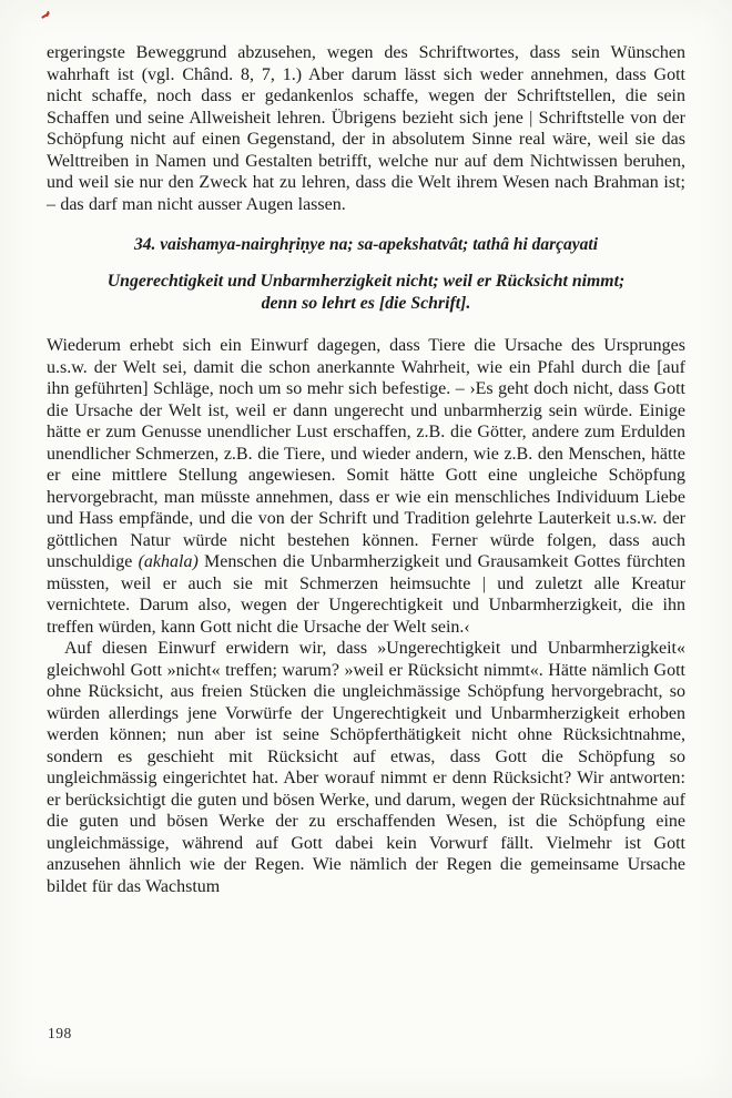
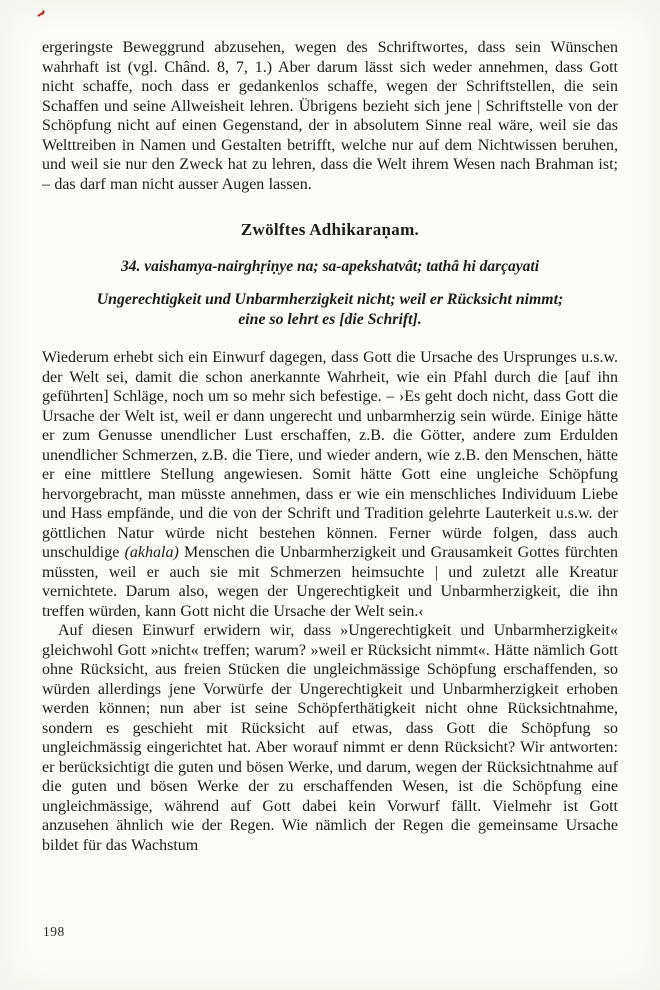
  ergeringste Beweggrund abzusehen, wegen des Schriftwortes, dass sein Wünschen wahrhaft ist (vgl. Chând. 8, 7, 1.) Aber darum lässt sich weder annehmen, dass Gott nicht schaffe, noch dass er gedankenlos schaffe, wegen der Schriftstellen, die sein Schaffen und seine Allweisheit lehren. Übrigens bezieht sich jene | Schriftstelle von der Schöpfung nicht auf einen Gegenstand, der in absolutem Sinne real wäre, weil sie das Welttreiben in Namen und Gestalten betrifft, welche nur auf dem Nichtwissen beruhen, und weil sie nur den Zweck hat zu lehren, dass die Welt ihrem Wesen nach Brahman ist; – das darf man nicht ausser Augen lassen.
+ Zwölftes Adhikaraṇam.
  34. vaishamya-nairghṛiṇye na; sa-apekshatvât; tathâ hi darçayati
  Ungerechtigkeit und Unbarmherzigkeit nicht; weil er Rücksicht nimmt;
- denn so lehrt es [die Schrift].
+ eine so lehrt es [die Schrift].
- Wiederum erhebt sich ein Einwurf dagegen, dass Tiere die Ursache des Ursprunges u.s.w. der Welt sei, damit die schon anerkannte Wahrheit, wie ein Pfahl durch die [auf ihn geführten] Schläge, noch um so mehr sich befestige. – ›Es geht doch nicht, dass Gott die Ursache der Welt ist, weil er dann ungerecht und unbarmherzig sein würde. Einige hätte er zum Genusse unendlicher Lust erschaffen, z.B. die Götter, andere zum Erdulden unendlicher Schmerzen, z.B. die Tiere, und wieder andern, wie z.B. den Menschen, hätte er eine mittlere Stellung angewiesen. Somit hätte Gott eine ungleiche Schöpfung hervorgebracht, man müsste annehmen, dass er wie ein menschliches Individuum Liebe und Hass empfände, und die von der Schrift und Tradition gelehrte Lauterkeit u.s.w. der göttlichen Natur würde nicht bestehen können. Ferner würde folgen, dass auch unschuldige (akhala) Menschen die Unbarmherzigkeit und Grausamkeit Gottes fürchten müssten, weil er auch sie mit Schmerzen heimsuchte | und zuletzt alle Kreatur vernichtete. Darum also, wegen der Ungerechtigkeit und Unbarmherzigkeit, die ihn treffen würden, kann Gott nicht die Ursache der Welt sein.‹
+ Wiederum erhebt sich ein Einwurf dagegen, dass Gott die Ursache des Ursprunges u.s.w. der Welt sei, damit die schon anerkannte Wahrheit, wie ein Pfahl durch die [auf ihn geführten] Schläge, noch um so mehr sich befestige. – ›Es geht doch nicht, dass Gott die Ursache der Welt ist, weil er dann ungerecht und unbarmherzig sein würde. Einige hätte er zum Genusse unendlicher Lust erschaffen, z.B. die Götter, andere zum Erdulden unendlicher Schmerzen, z.B. die Tiere, und wieder andern, wie z.B. den Menschen, hätte er eine mittlere Stellung angewiesen. Somit hätte Gott eine ungleiche Schöpfung hervorgebracht, man müsste annehmen, dass er wie ein menschliches Individuum Liebe und Hass empfände, und die von der Schrift und Tradition gelehrte Lauterkeit u.s.w. der göttlichen Natur würde nicht bestehen können. Ferner würde folgen, dass auch unschuldige (akhala) Menschen die Unbarmherzigkeit und Grausamkeit Gottes fürchten müssten, weil er auch sie mit Schmerzen heimsuchte | und zuletzt alle Kreatur vernichtete. Darum also, wegen der Ungerechtigkeit und Unbarmherzigkeit, die ihn treffen würden, kann Gott nicht die Ursache der Welt sein.‹
- Auf diesen Einwurf erwidern wir, dass »Ungerechtigkeit und Unbarmherzigkeit« gleichwohl Gott »nicht« treffen; warum? »weil er Rücksicht nimmt«. Hätte nämlich Gott ohne Rücksicht, aus freien Stücken die ungleichmässige Schöpfung hervorgebracht, so würden allerdings jene Vorwürfe der Ungerechtigkeit und Unbarmherzigkeit erhoben werden können; nun aber ist seine Schöpferthätigkeit nicht ohne Rücksichtnahme, sondern es geschieht mit Rücksicht auf etwas, dass Gott die Schöpfung so ungleichmässig eingerichtet hat. Aber worauf nimmt er denn Rücksicht? Wir antworten: er berücksichtigt die guten und bösen Werke, und darum, wegen der Rücksichtnahme auf die guten und bösen Werke der zu erschaffenden Wesen, ist die Schöpfung eine ungleichmässige, während auf Gott dabei kein Vorwurf fällt. Vielmehr ist Gott anzusehen ähnlich wie der Regen. Wie nämlich der Regen die gemeinsame Ursache bildet für das Wachstum
+ Auf diesen Einwurf erwidern wir, dass »Ungerechtigkeit und Unbarmherzigkeit« gleichwohl Gott »nicht« treffen; warum? »weil er Rücksicht nimmt«. Hätte nämlich Gott ohne Rücksicht, aus freien Stücken die ungleichmässige Schöpfung erschaffenden, so würden allerdings jene Vorwürfe der Ungerechtigkeit und Unbarmherzigkeit erhoben werden können; nun aber ist seine Schöpferthätigkeit nicht ohne Rücksichtnahme, sondern es geschieht mit Rücksicht auf etwas, dass Gott die Schöpfung so ungleichmässig eingerichtet hat. Aber worauf nimmt er denn Rücksicht? Wir antworten: er berücksichtigt die guten und bösen Werke, und darum, wegen der Rücksichtnahme auf die guten und bösen Werke der zu erschaffenden Wesen, ist die Schöpfung eine ungleichmässige, während auf Gott dabei kein Vorwurf fällt. Vielmehr ist Gott anzusehen ähnlich wie der Regen. Wie nämlich der Regen die gemeinsame Ursache bildet für das Wachstum
  198
